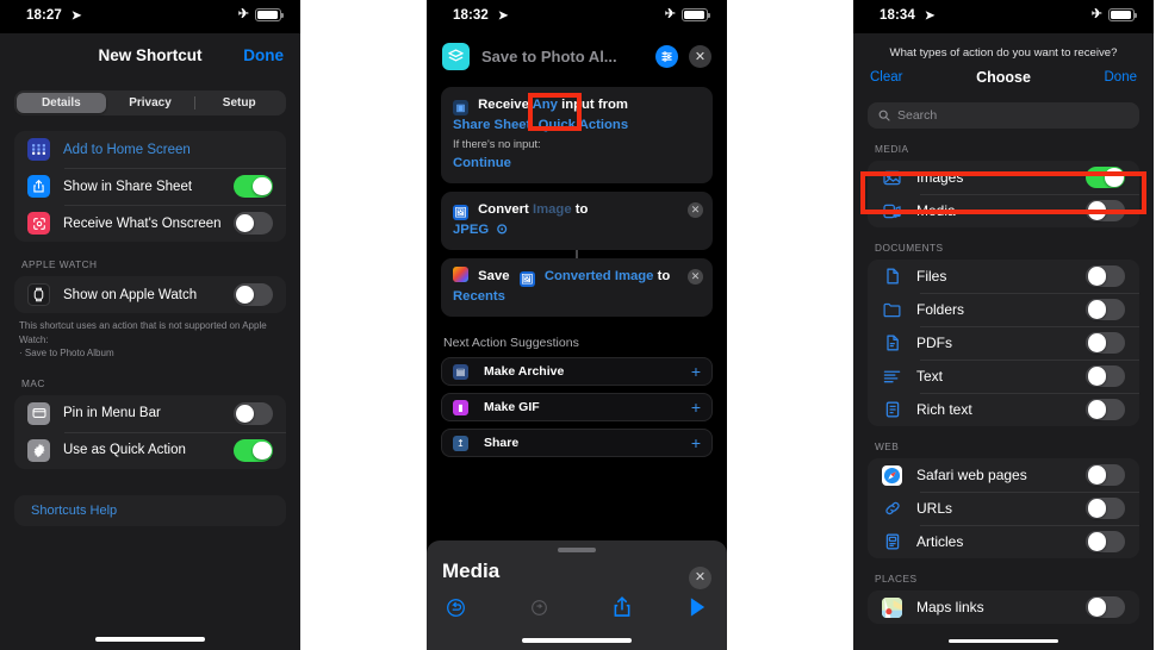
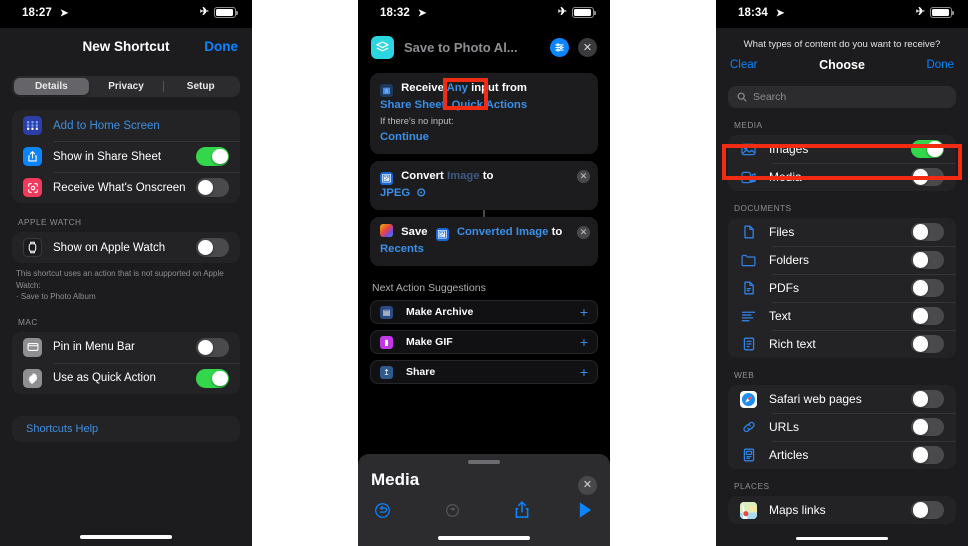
  18:27
  ➤
  ✈
  New Shortcut
  Done
  Details
  Privacy
  Setup
  Add to Home Screen
  Show in Share Sheet
  Receive What's Onscreen
  APPLE WATCH
  Show on Apple Watch
  This shortcut uses an action that is not supported on Apple Watch:
  · Save to Photo Album
  MAC
  Pin in Menu Bar
  Use as Quick Action
  Shortcuts Help
  18:32
  ➤
  ✈
  Save to Photo Al...
  ✕
  ▣ Receive Any input from
  Share Sheet, Quick Actions
  If there's no input:
  Continue
  ✕
  🖼 Convert Image to
  JPEG ⊙
  ✕
  Save 🖼 Converted Image to
  Recents
  Next Action Suggestions
  ▤
  Make Archive
  +
  ▮
  Make GIF
  +
  ↥
  Share
  +
  Media
  ✕
  18:34
  ➤
  ✈
- What types of action do you want to receive?
+ What types of content do you want to receive?
  Clear
  Choose
  Done
  Search
  MEDIA
  Images
  Media
  DOCUMENTS
  Files
  Folders
  PDFs
  Text
  Rich text
  WEB
  Safari web pages
  URLs
  Articles
  PLACES
  Maps links
